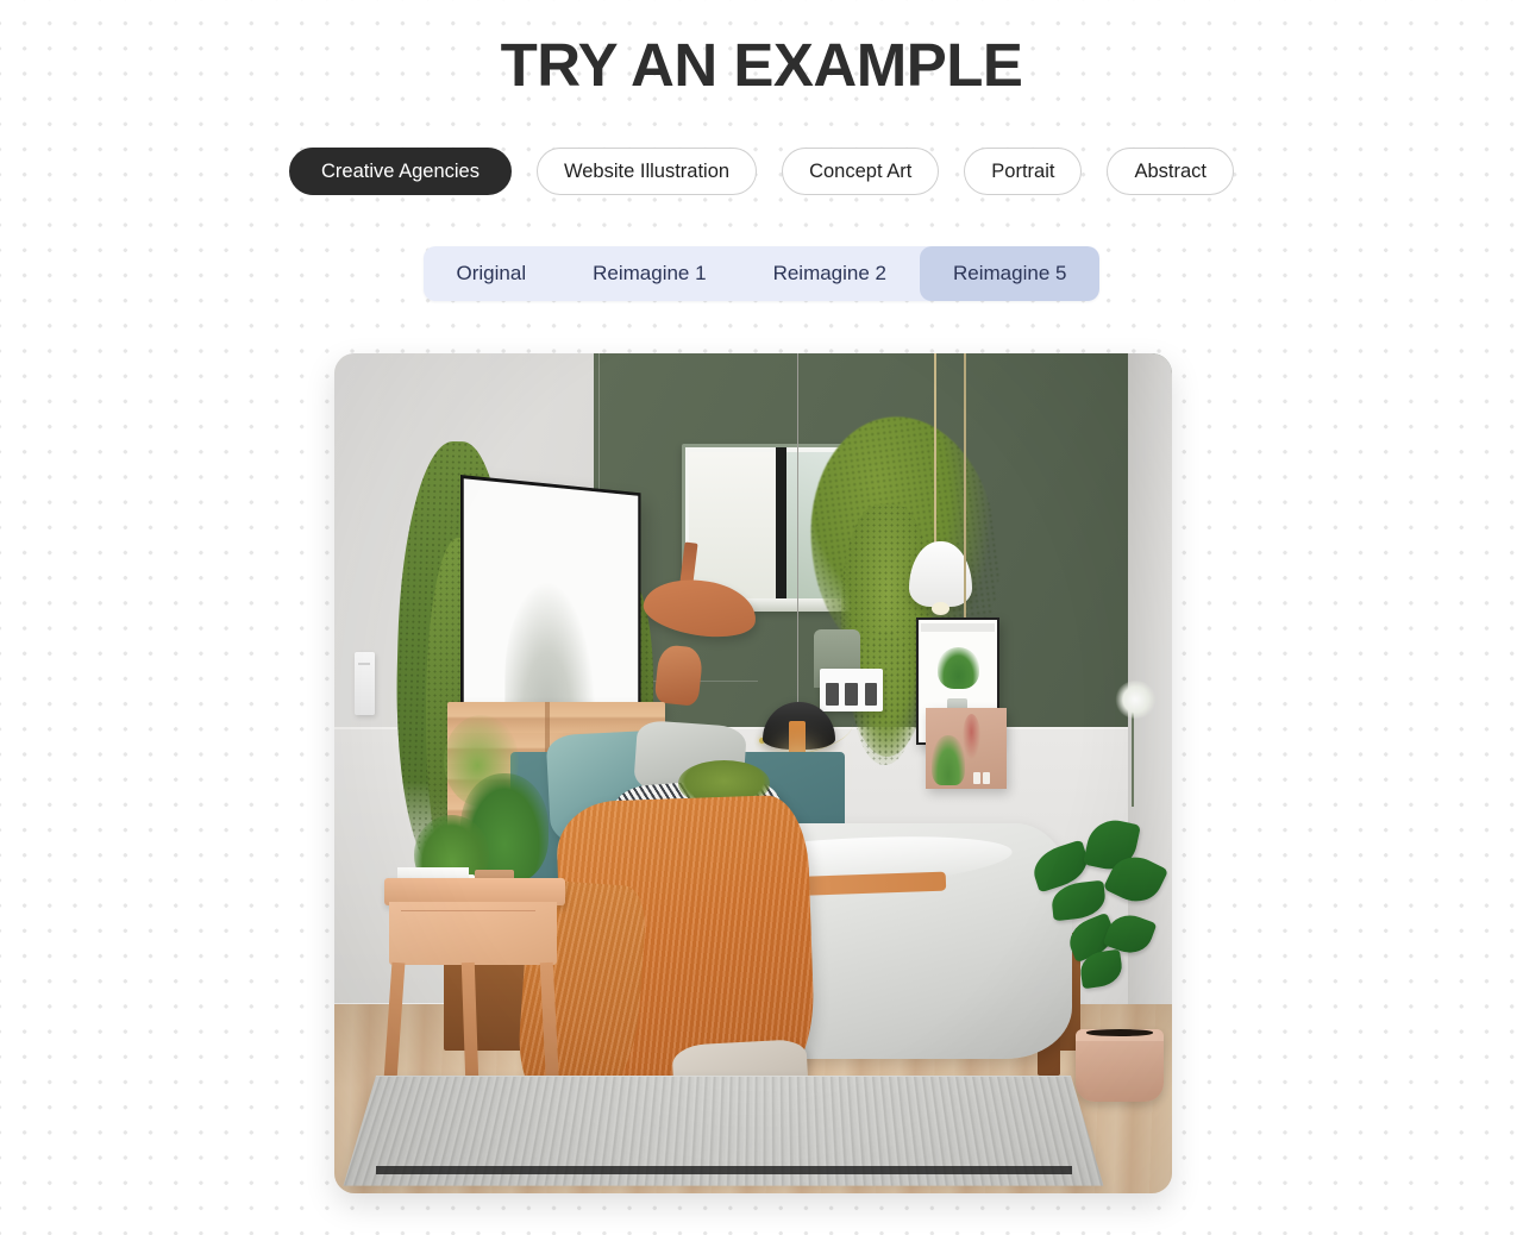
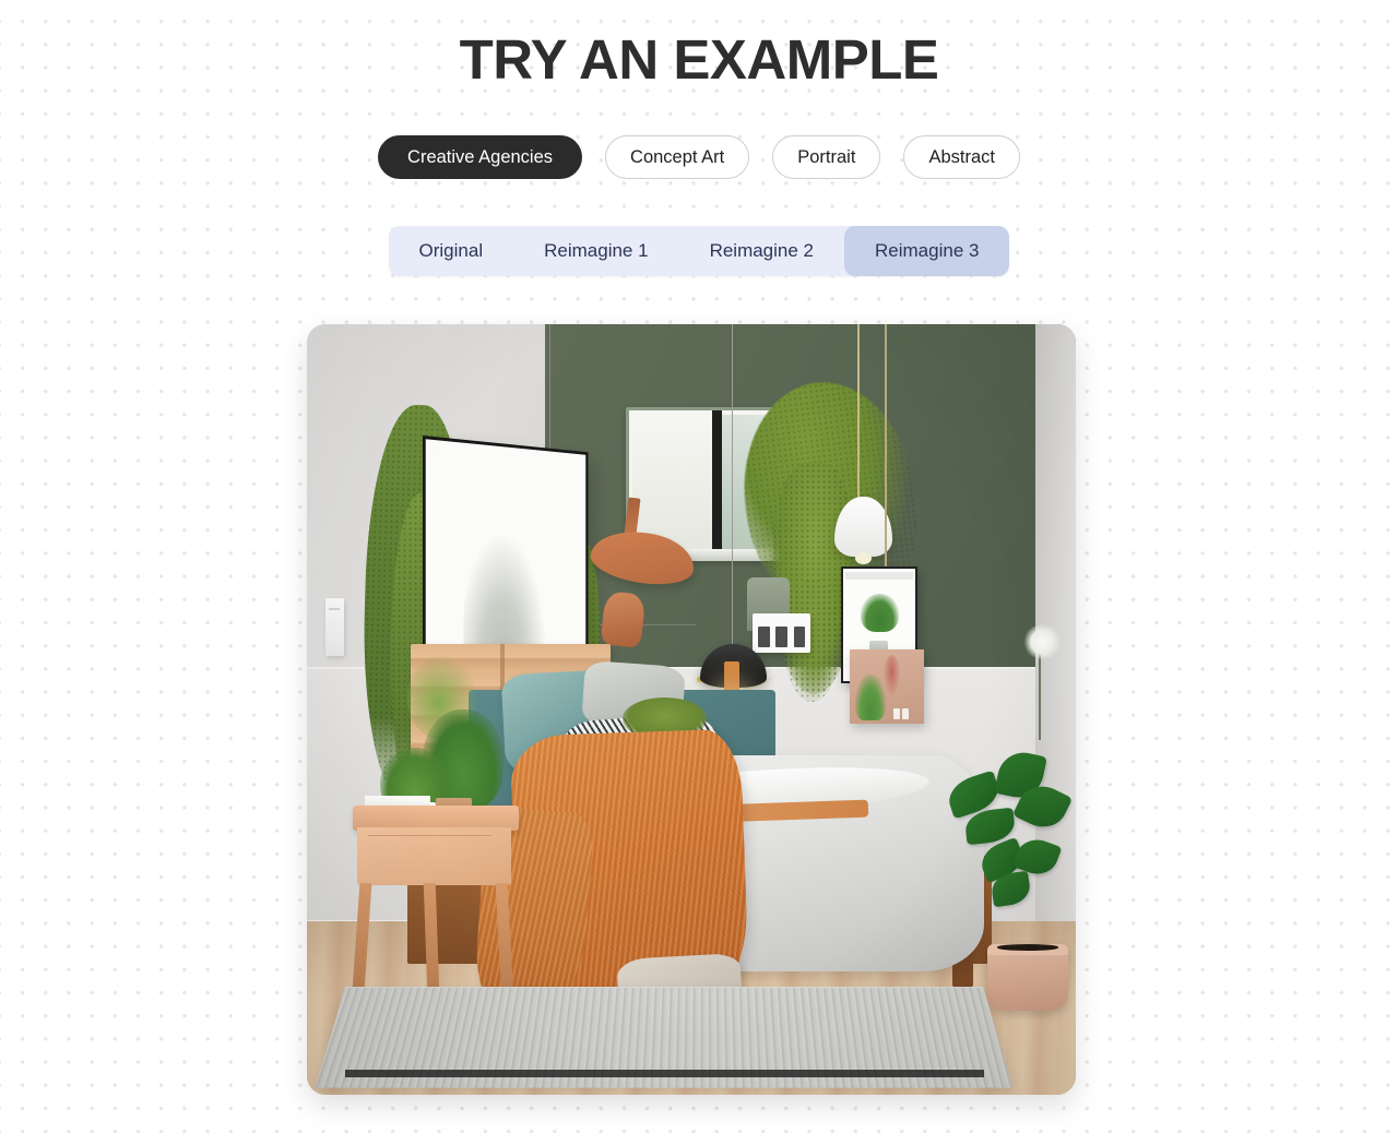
  TRY AN EXAMPLE
  Creative Agencies
- Website Illustration
  Concept Art
  Portrait
  Abstract
  Original
  Reimagine 1
  Reimagine 2
- Reimagine 5
+ Reimagine 3
